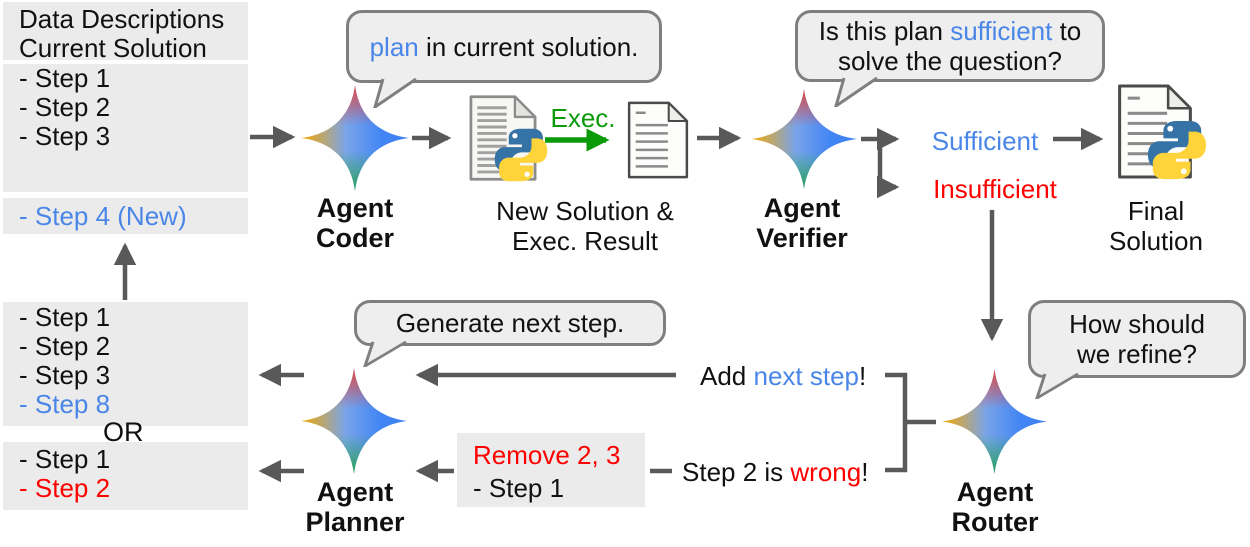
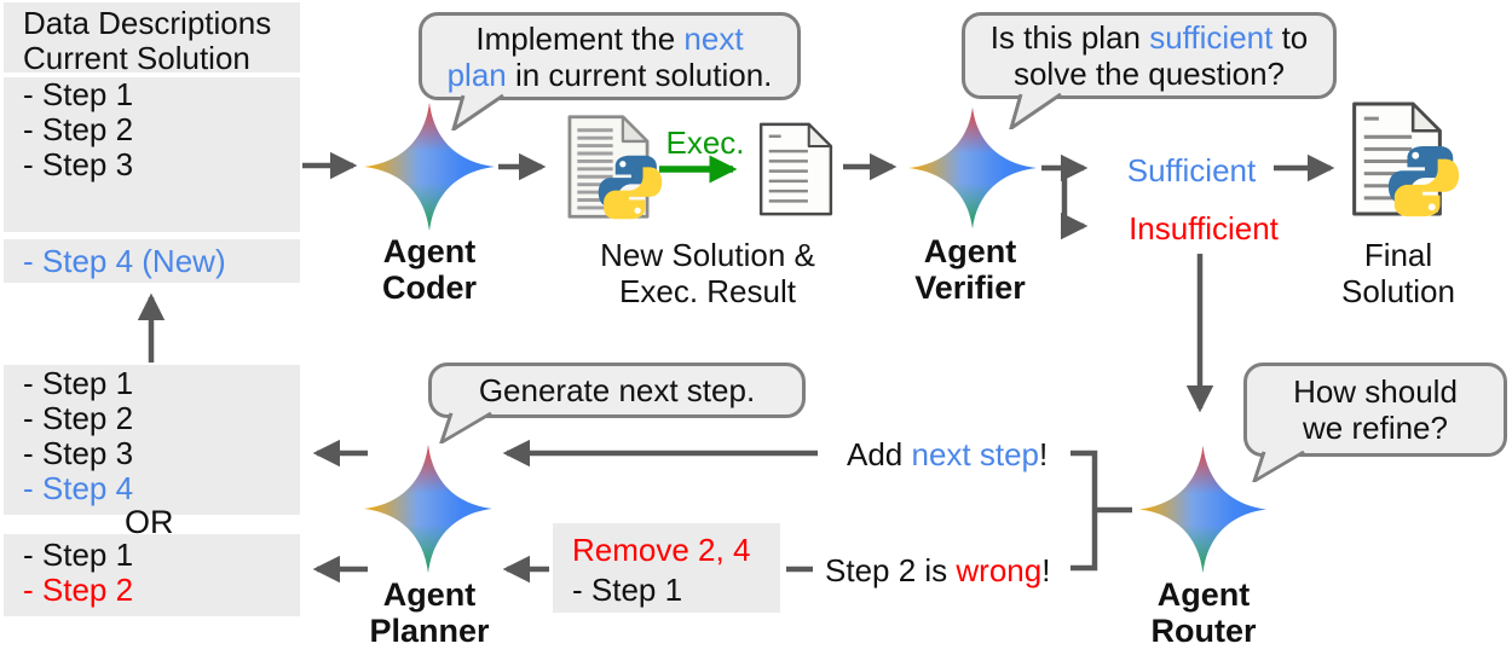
  Data Descriptions
  Current Solution
  - Step 1
  - Step 2
  - Step 3
  - Step 4 (New)
  - Step 1
  - Step 2
  - Step 3
- - Step 8
+ - Step 4
  OR
  - Step 1
  - Step 2
- Remove 2, 3
+ Remove 2, 4
  - Step 1
  Agent
  Coder
  Agent
  Verifier
  Agent
  Planner
  Agent
  Router
  Exec.
  New Solution &
  Exec. Result
  Final
  Solution
  Sufficient
  Insufficient
  Add next step!
  Step 2 is wrong!
+ Implement the next
  plan in current solution.
  Is this plan sufficient to
  solve the question?
  Generate next step.
  How should
  we refine?
